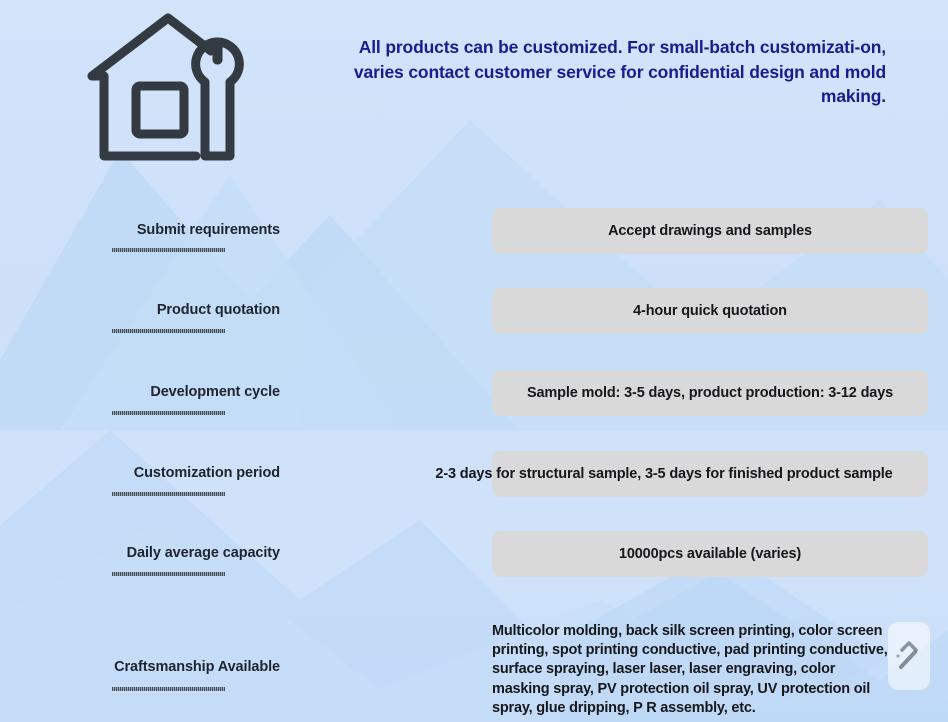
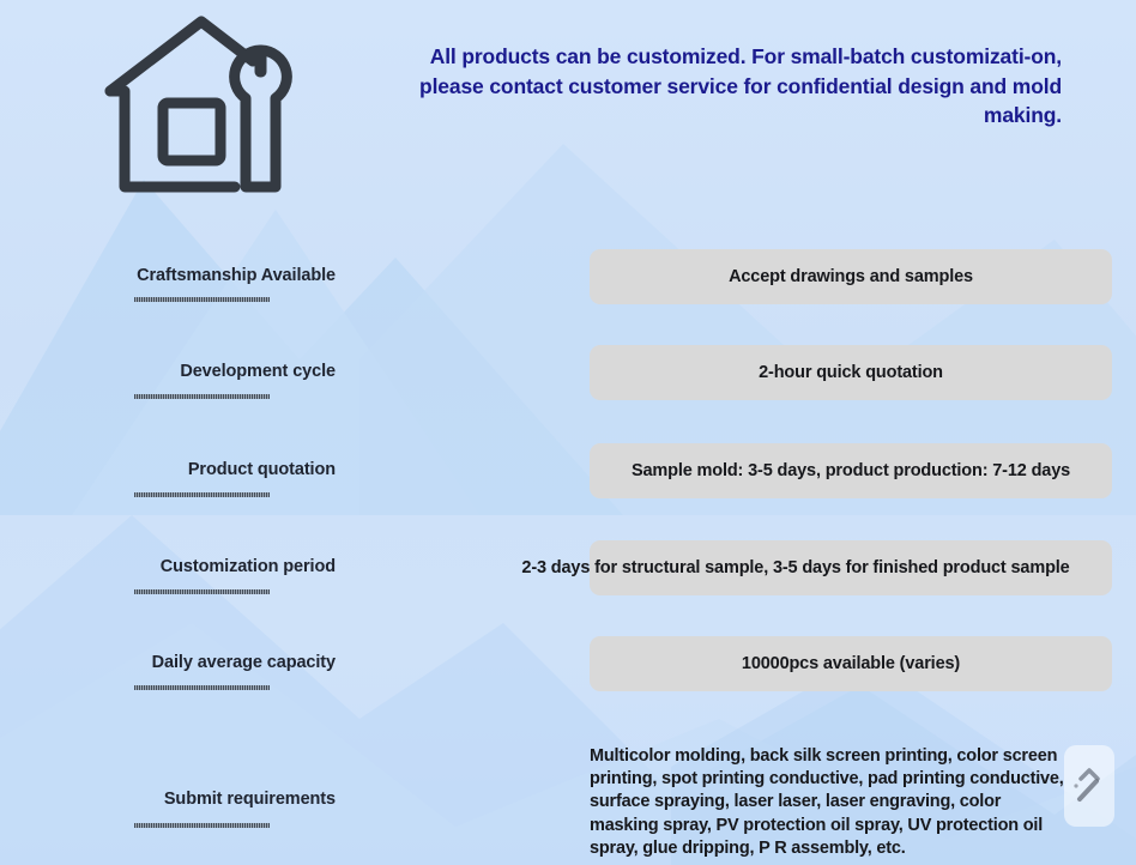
- All products can be customized. For small-batch customizati-on, varies contact customer service for confidential design and mold making.
+ All products can be customized. For small-batch customizati-on, please contact customer service for confidential design and mold making.
- Submit requirements
+ Craftsmanship Available
  Accept drawings and samples
- Product quotation
+ Development cycle
- 4-hour quick quotation
+ 2-hour quick quotation
- Development cycle
+ Product quotation
- Sample mold: 3-5 days, product production: 3-12 days
+ Sample mold: 3-5 days, product production: 7-12 days
  Customization period
  2-3 days for structural sample, 3-5 days for finished product sample
  Daily average capacity
  10000pcs available (varies)
- Craftsmanship Available
+ Submit requirements
  Multicolor molding, back silk screen printing, color screen printing, spot printing conductive, pad printing conductive, surface spraying, laser laser, laser engraving, color masking spray, PV protection oil spray, UV protection oil spray, glue dripping, P R assembly, etc.
